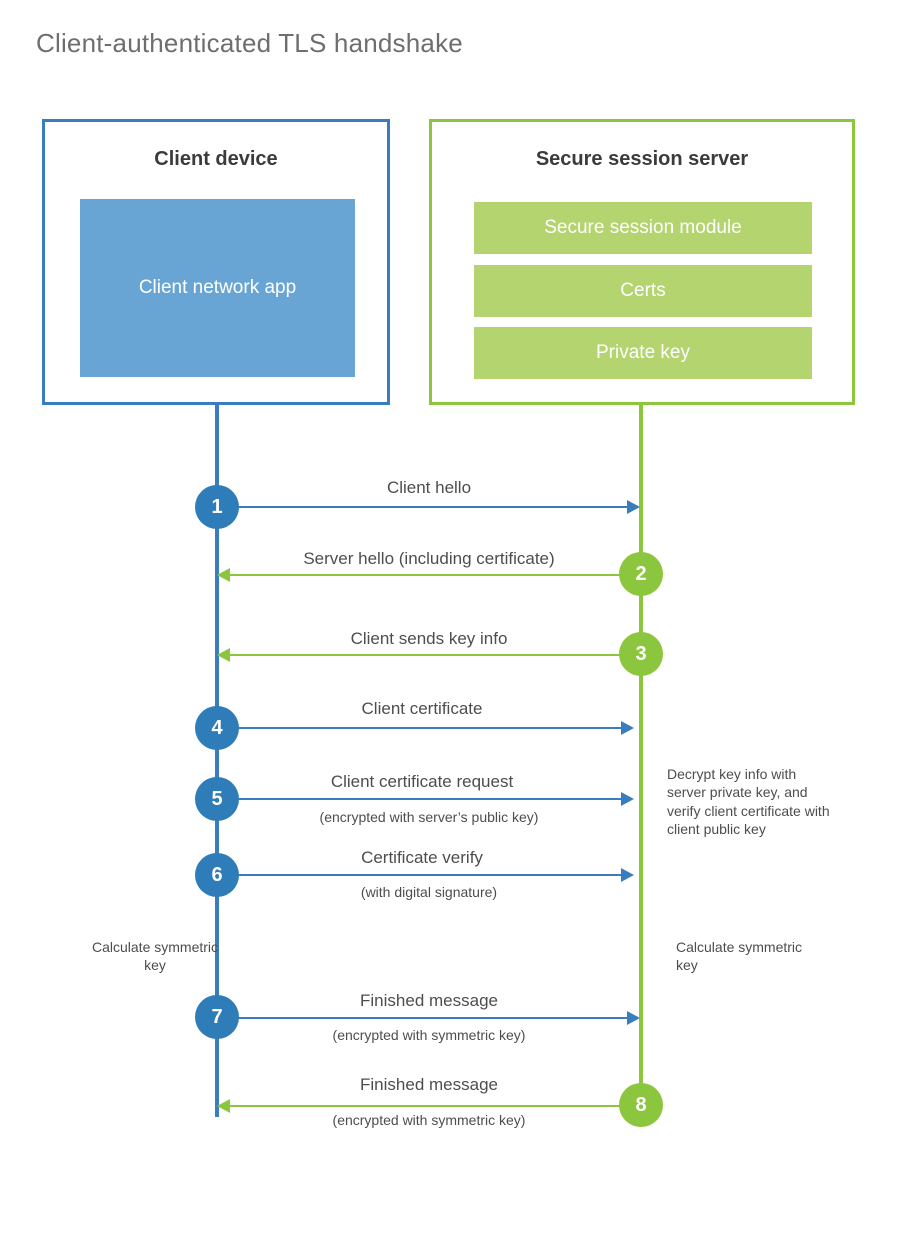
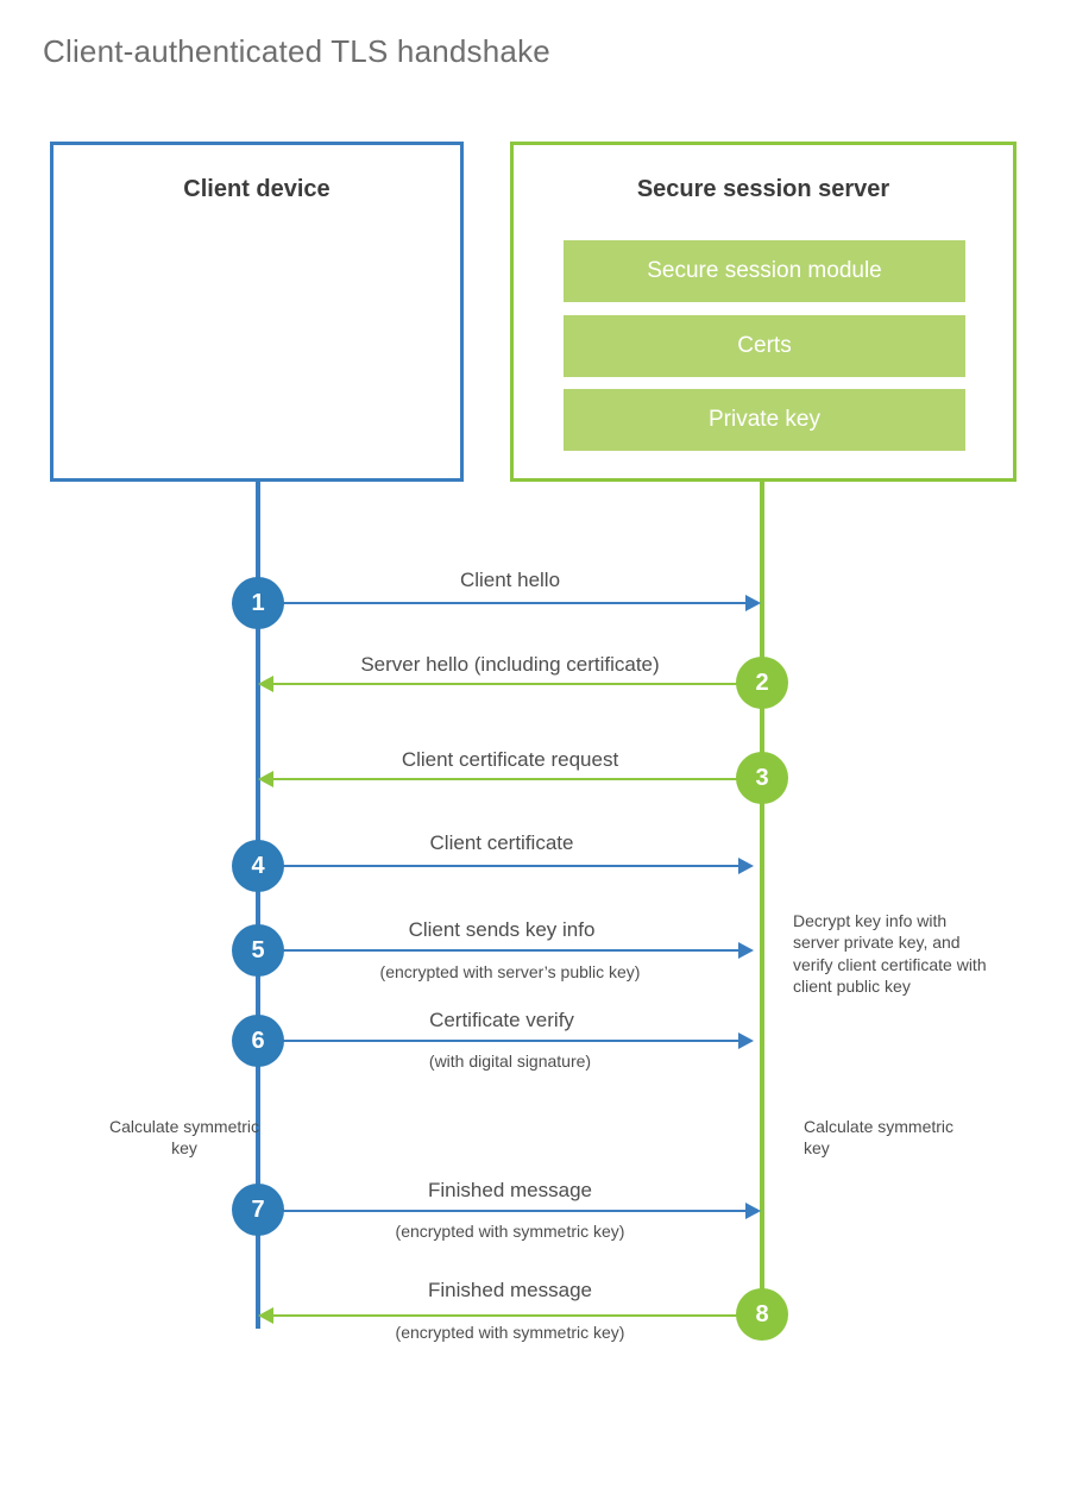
  Client-authenticated TLS handshake
  Client device
- Client network app
  Secure session server
  Secure session module
  Certs
  Private key
  Client hello
  1
  Server hello (including certificate)
  2
- Client sends key info
+ Client certificate request
  3
  Client certificate
  4
- Client certificate request
+ Client sends key info
  (encrypted with server’s public key)
  5
  Certificate verify
  (with digital signature)
  6
  Finished message
  (encrypted with symmetric key)
  7
  Finished message
  (encrypted with symmetric key)
  8
  Decrypt key info with server private key, and verify client certificate with client public key
  Calculate symmetric key
  Calculate symmetric key
